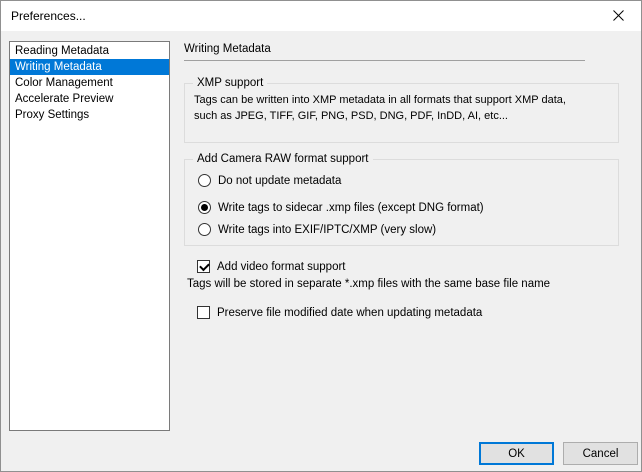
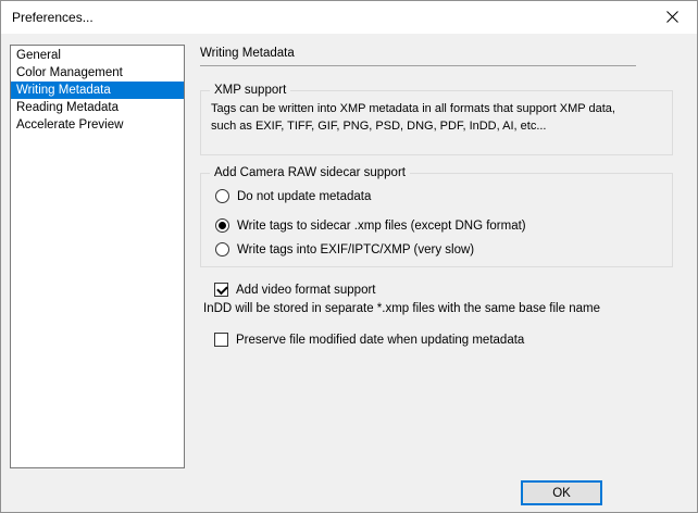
  Preferences...
+ General
- Reading Metadata
+ Color Management
  Writing Metadata
- Color Management
+ Reading Metadata
  Accelerate Preview
- Proxy Settings
  Writing Metadata
  XMP support
  Tags can be written into XMP metadata in all formats that support XMP data,
- such as JPEG, TIFF, GIF, PNG, PSD, DNG, PDF, InDD, AI, etc...
+ such as EXIF, TIFF, GIF, PNG, PSD, DNG, PDF, InDD, AI, etc...
- Add Camera RAW format support
+ Add Camera RAW sidecar support
  Do not update metadata
  Write tags to sidecar .xmp files (except DNG format)
  Write tags into EXIF/IPTC/XMP (very slow)
  Add video format support
- Tags will be stored in separate *.xmp files with the same base file name
+ InDD will be stored in separate *.xmp files with the same base file name
  Preserve file modified date when updating metadata
  OK
- Cancel
